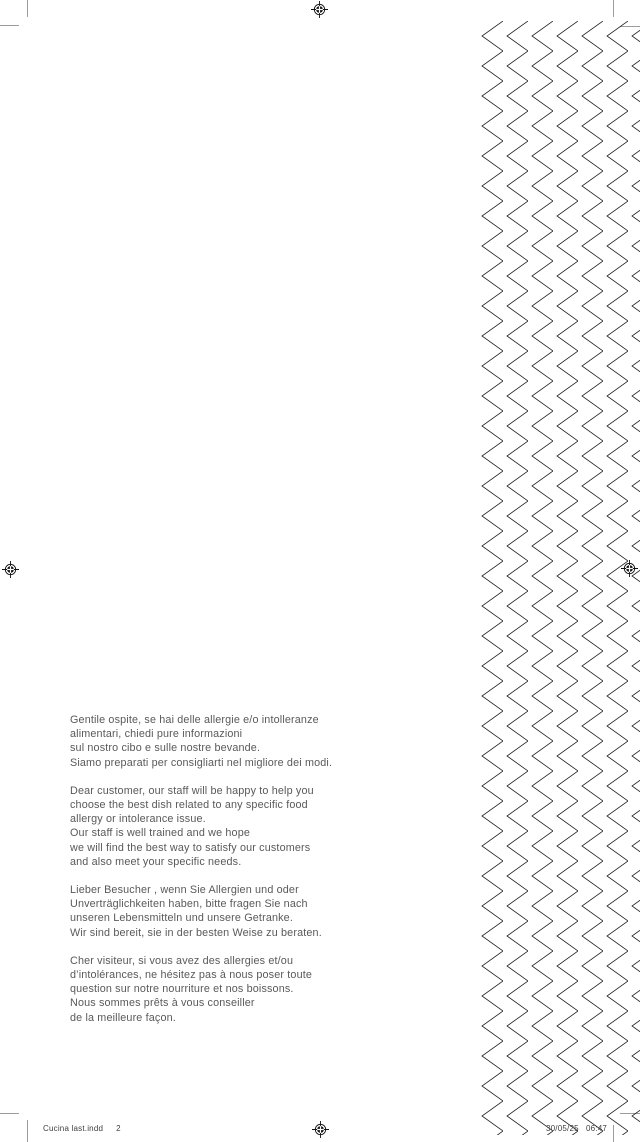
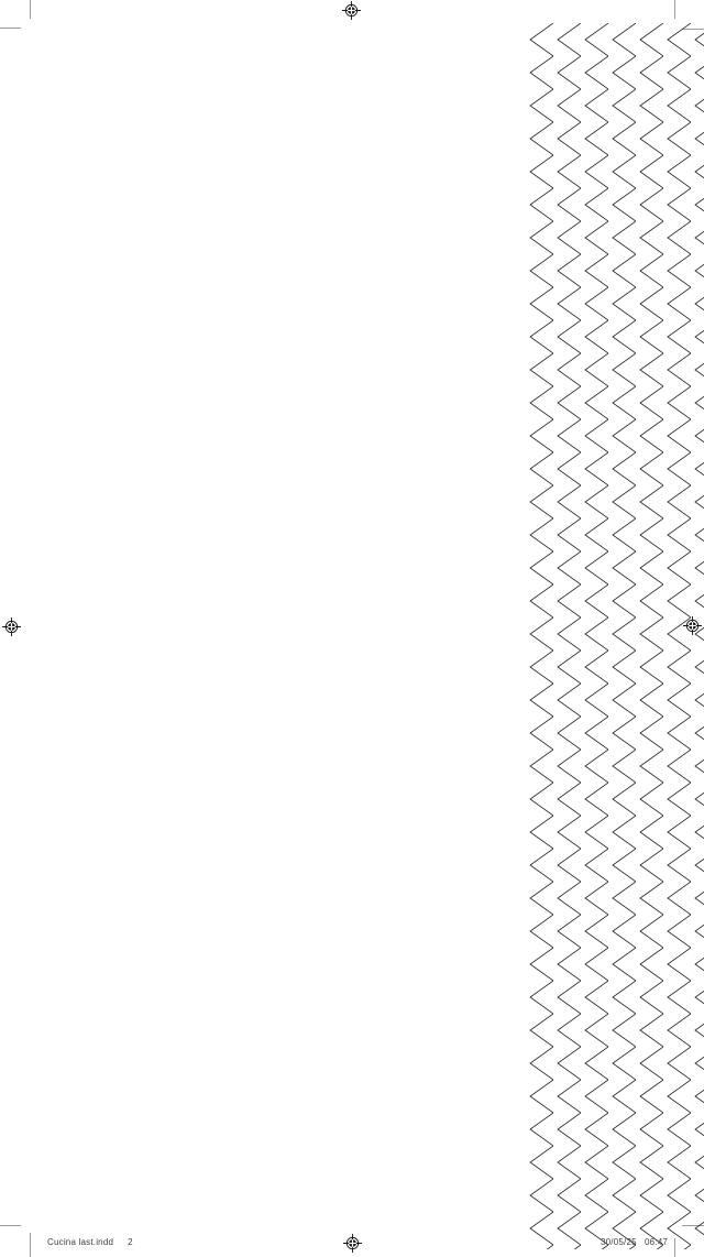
- Gentile ospite, se hai delle allergie e/o intolleranze
- alimentari, chiedi pure informazioni
- sul nostro cibo e sulle nostre bevande.
- Siamo preparati per consigliarti nel migliore dei modi.
- Dear customer, our staff will be happy to help you
- choose the best dish related to any specific food
- allergy or intolerance issue.
- Our staff is well trained and we hope
- we will find the best way to satisfy our customers
- and also meet your specific needs.
- Lieber Besucher , wenn Sie Allergien und oder
- Unverträglichkeiten haben, bitte fragen Sie nach
- unseren Lebensmitteln und unsere Getranke.
- Wir sind bereit, sie in der besten Weise zu beraten.
- Cher visiteur, si vous avez des allergies et/ou
- d’intolérances, ne hésitez pas à nous poser toute
- question sur notre nourriture et nos boissons.
- Nous sommes prêts à vous conseiller
- de la meilleure façon.
  Cucina last.indd
  2
  30/05/25 06:47
